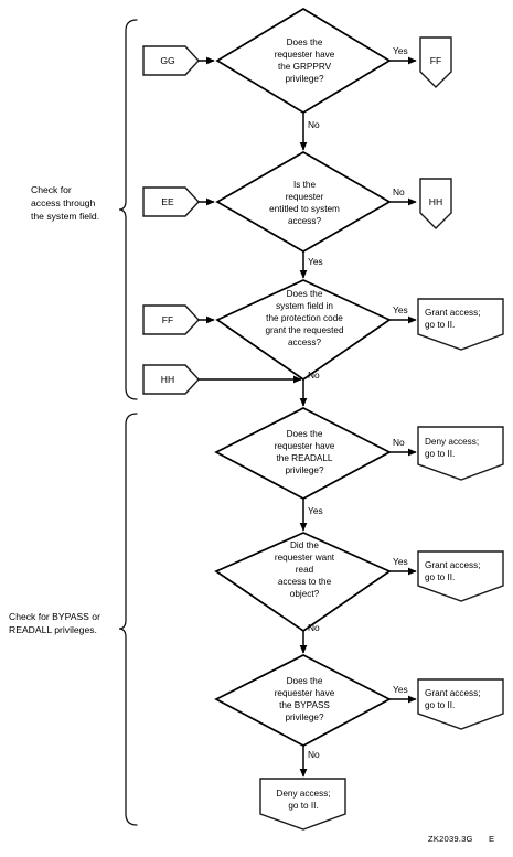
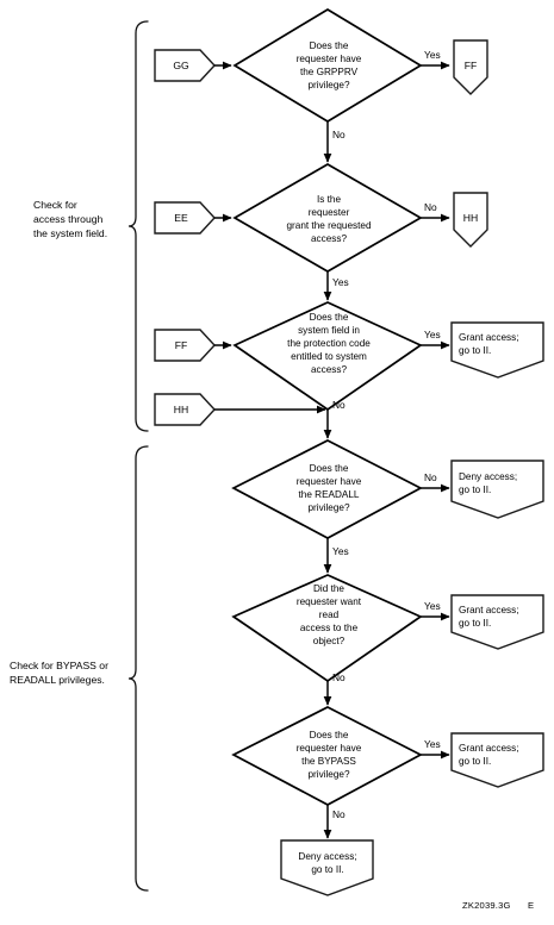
  Check for
  access through
  the system field.
  Check for BYPASS or
  READALL privileges.
  Does the
  requester have
  the GRPPRV
  privilege?
  GG
  Yes
  FF
  No
  Is the
  requester
- entitled to system
+ grant the requested
  access?
  EE
  No
  HH
  Yes
  Does the
  system field in
  the protection code
- grant the requested
+ entitled to system
  access?
  FF
  Yes
  Grant access;
  go to II.
  HH
  No
  Does the
  requester have
  the READALL
  privilege?
  No
  Deny access;
  go to II.
  Yes
  Did the
  requester want
  read
  access to the
  object?
  Yes
  Grant access;
  go to II.
  No
  Does the
  requester have
  the BYPASS
  privilege?
  Yes
  Grant access;
  go to II.
  No
  Deny access;
  go to II.
  ZK2039.3G
  E
